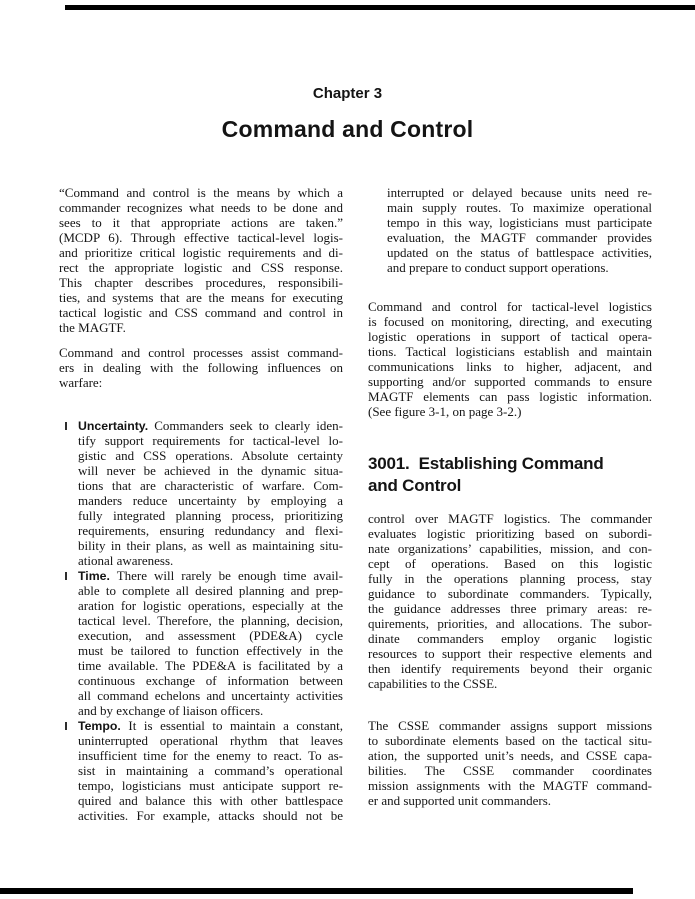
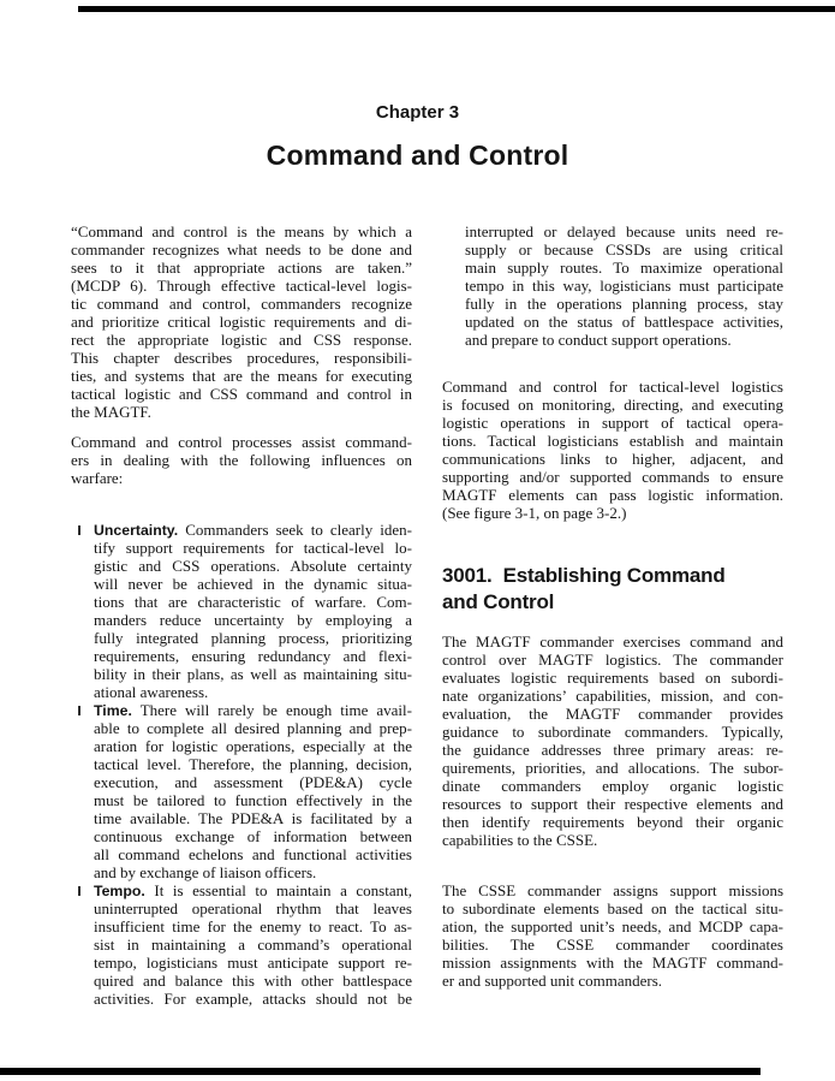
  Chapter 3
  Command and Control
  “Command and control is the means by which a
  commander recognizes what needs to be done and
  sees to it that appropriate actions are taken.”
  (MCDP 6). Through effective tactical-level logis-
+ tic command and control, commanders recognize
  and prioritize critical logistic requirements and di-
  rect the appropriate logistic and CSS response.
  This chapter describes procedures, responsibili-
  ties, and systems that are the means for executing
  tactical logistic and CSS command and control in
  the MAGTF.
  Command and control processes assist command-
  ers in dealing with the following influences on
  warfare:
  Uncertainty. Commanders seek to clearly iden-
  tify support requirements for tactical-level lo-
  gistic and CSS operations. Absolute certainty
  will never be achieved in the dynamic situa-
  tions that are characteristic of warfare. Com-
  manders reduce uncertainty by employing a
  fully integrated planning process, prioritizing
  requirements, ensuring redundancy and flexi-
  bility in their plans, as well as maintaining situ-
  ational awareness.
  Time. There will rarely be enough time avail-
  able to complete all desired planning and prep-
  aration for logistic operations, especially at the
  tactical level. Therefore, the planning, decision,
  execution, and assessment (PDE&A) cycle
  must be tailored to function effectively in the
  time available. The PDE&A is facilitated by a
  continuous exchange of information between
- all command echelons and uncertainty activities
+ all command echelons and functional activities
  and by exchange of liaison officers.
  Tempo. It is essential to maintain a constant,
  uninterrupted operational rhythm that leaves
  insufficient time for the enemy to react. To as-
  sist in maintaining a command’s operational
  tempo, logisticians must anticipate support re-
  quired and balance this with other battlespace
  activities. For example, attacks should not be
  interrupted or delayed because units need re-
+ supply or because CSSDs are using critical
  main supply routes. To maximize operational
  tempo in this way, logisticians must participate
- evaluation, the MAGTF commander provides
+ fully in the operations planning process, stay
  updated on the status of battlespace activities,
  and prepare to conduct support operations.
  Command and control for tactical-level logistics
  is focused on monitoring, directing, and executing
  logistic operations in support of tactical opera-
  tions. Tactical logisticians establish and maintain
  communications links to higher, adjacent, and
  supporting and/or supported commands to ensure
  MAGTF elements can pass logistic information.
  (See figure 3-1, on page 3-2.)
  3001. Establishing Command
  and Control
+ The MAGTF commander exercises command and
  control over MAGTF logistics. The commander
- evaluates logistic prioritizing based on subordi-
+ evaluates logistic requirements based on subordi-
  nate organizations’ capabilities, mission, and con-
- cept of operations. Based on this logistic
- fully in the operations planning process, stay
+ evaluation, the MAGTF commander provides
  guidance to subordinate commanders. Typically,
  the guidance addresses three primary areas: re-
  quirements, priorities, and allocations. The subor-
  dinate commanders employ organic logistic
  resources to support their respective elements and
  then identify requirements beyond their organic
  capabilities to the CSSE.
  The CSSE commander assigns support missions
  to subordinate elements based on the tactical situ-
- ation, the supported unit’s needs, and CSSE capa-
+ ation, the supported unit’s needs, and MCDP capa-
  bilities. The CSSE commander coordinates
  mission assignments with the MAGTF command-
  er and supported unit commanders.
